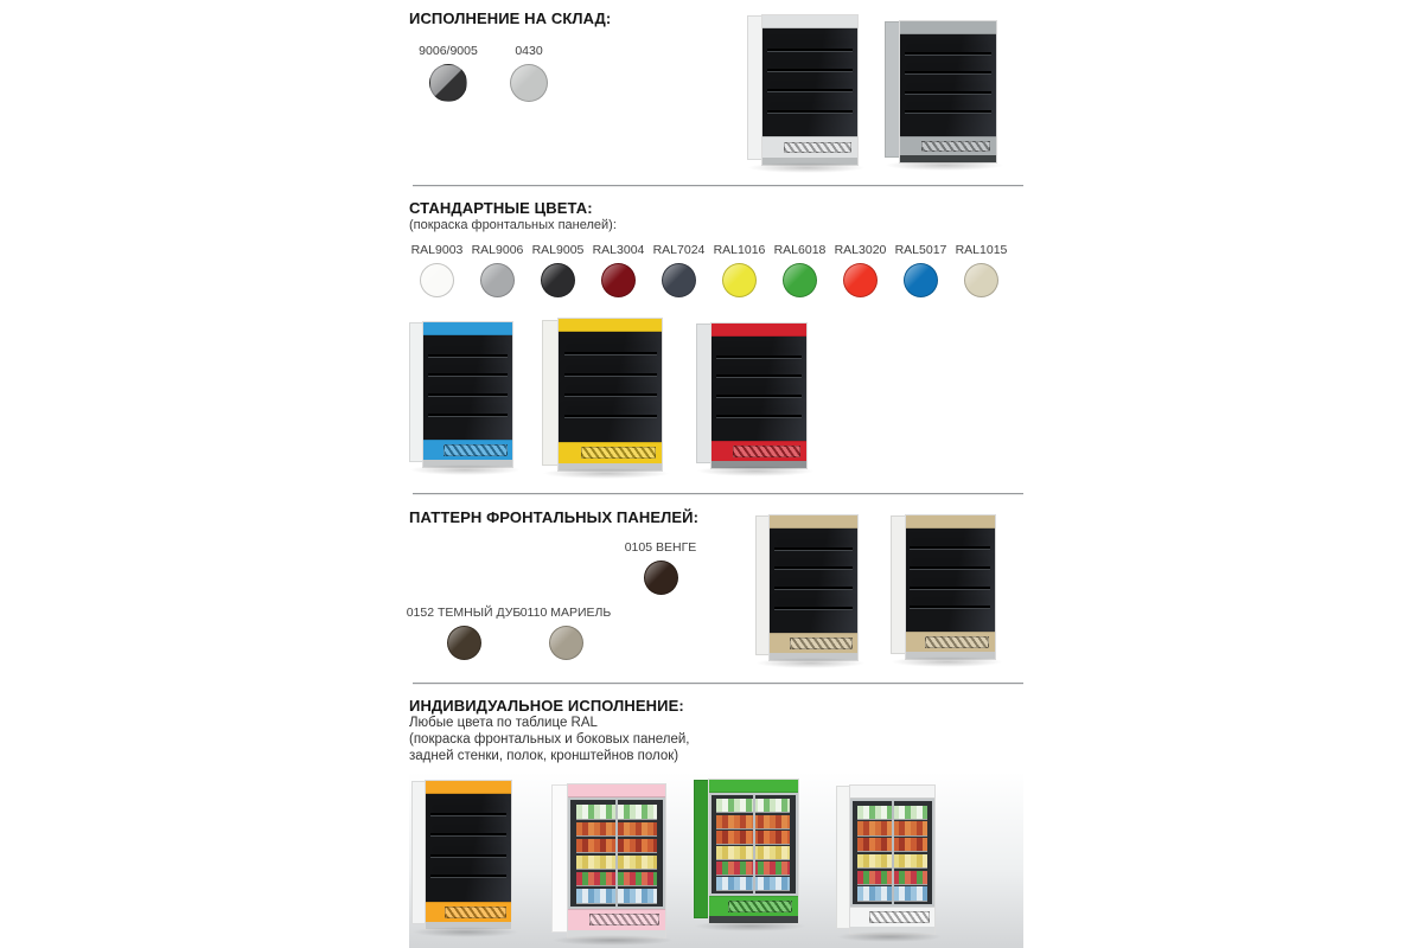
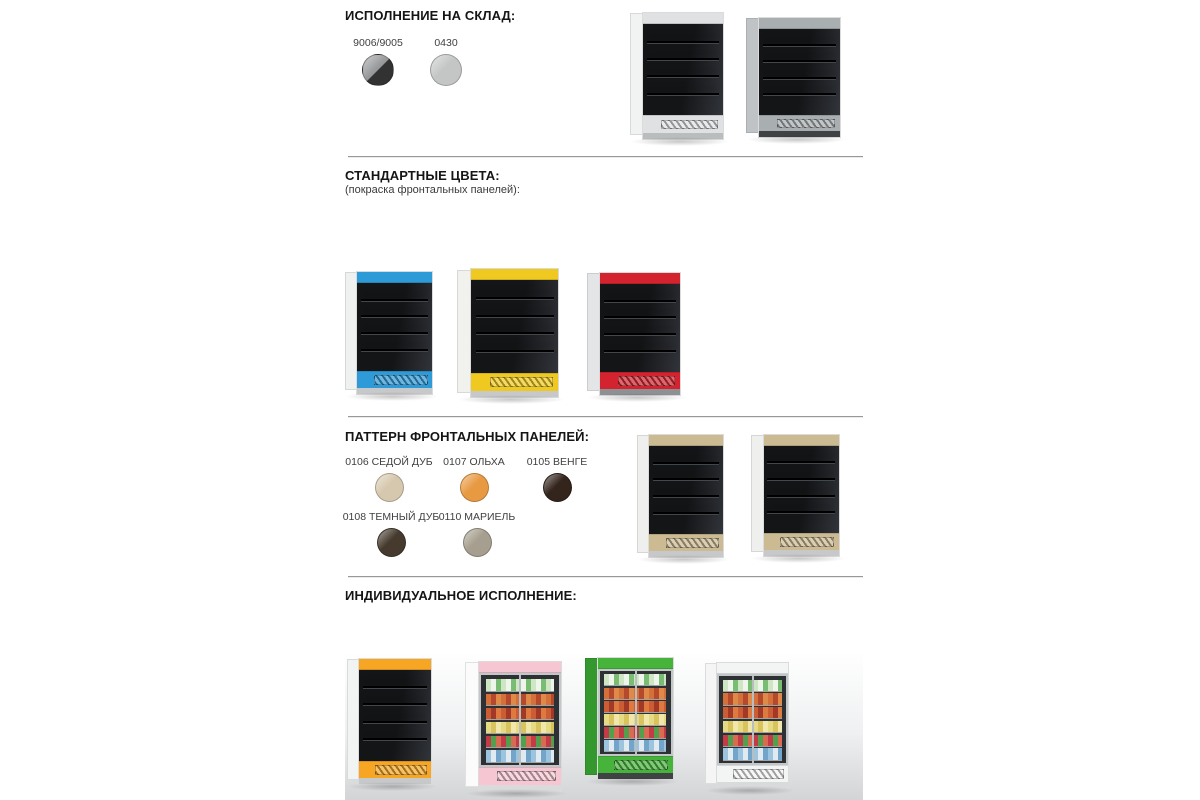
  ИСПОЛНЕНИЕ НА СКЛАД:
  9006/9005
  0430
  СТАНДАРТНЫЕ ЦВЕТА:
  (покраска фронтальных панелей):
- RAL9003
- RAL9006
- RAL9005
- RAL3004
- RAL7024
- RAL1016
- RAL6018
- RAL3020
- RAL5017
- RAL1015
  ПАТТЕРН ФРОНТАЛЬНЫХ ПАНЕЛЕЙ:
+ 0106 СЕДОЙ ДУБ
+ 0107 ОЛЬХА
  0105 ВЕНГЕ
- 0152 ТЕМНЫЙ ДУБ
+ 0108 ТЕМНЫЙ ДУБ
  0110 МАРИЕЛЬ
  ИНДИВИДУАЛЬНОЕ ИСПОЛНЕНИЕ:
- Любые цвета по таблице RAL
- (покраска фронтальных и боковых панелей,
- задней стенки, полок, кронштейнов полок)
